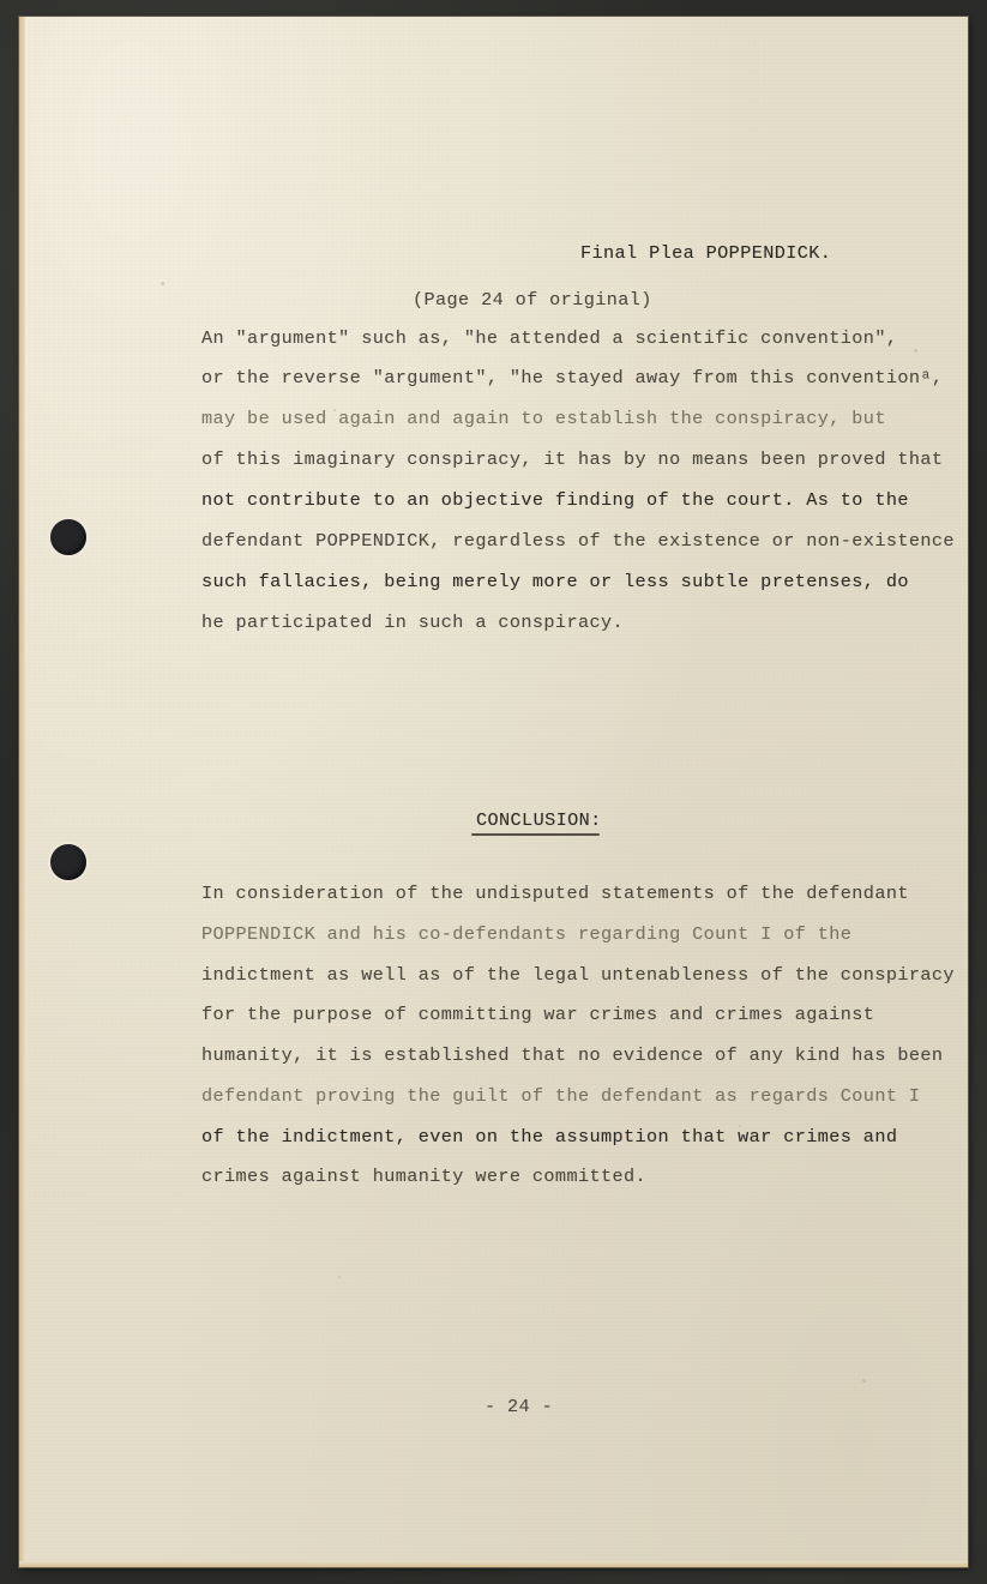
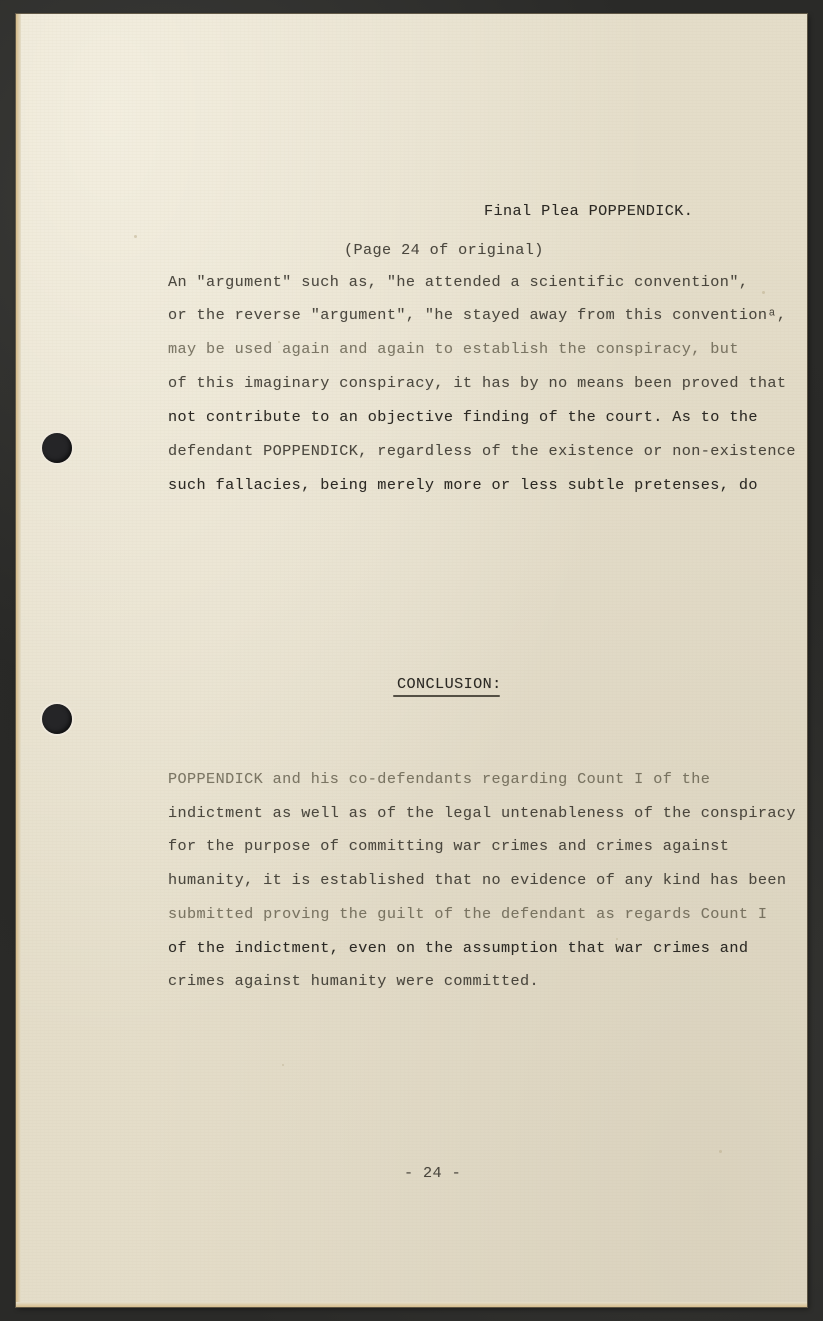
  Final Plea POPPENDICK.
  (Page 24 of original)
  An "argument" such as, "he attended a scientific convention",
  or the reverse "argument", "he stayed away from this conventionᵃ,
  may be used again and again to establish the conspiracy, but
  of this imaginary conspiracy, it has by no means been proved that
  not contribute to an objective finding of the court. As to the
  defendant POPPENDICK, regardless of the existence or non-existence
  such fallacies, being merely more or less subtle pretenses, do
- he participated in such a conspiracy.
  CONCLUSION:
- In consideration of the undisputed statements of the defendant
  POPPENDICK and his co-defendants regarding Count I of the
  indictment as well as of the legal untenableness of the conspiracy
  for the purpose of committing war crimes and crimes against
  humanity, it is established that no evidence of any kind has been
- defendant proving the guilt of the defendant as regards Count I
+ submitted proving the guilt of the defendant as regards Count I
  of the indictment, even on the assumption that war crimes and
  crimes against humanity were committed.
  - 24 -
